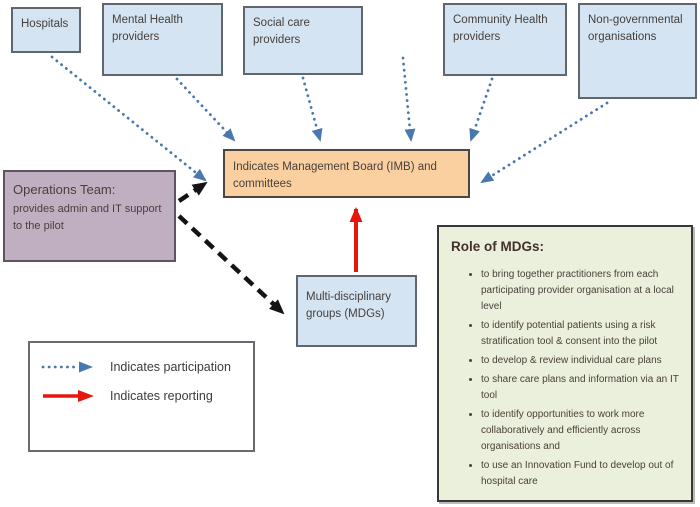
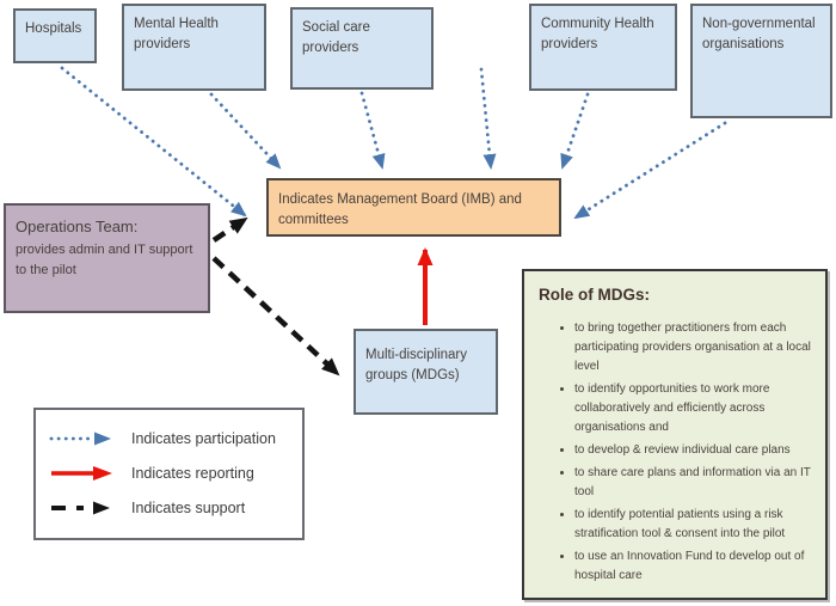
  Hospitals
  Mental Health providers
  Social care providers
  Community Health providers
  Non-governmental organisations
  Indicates Management Board (IMB) and committees
  Operations Team:
  provides admin and IT support to the pilot
  Multi-disciplinary groups (MDGs)
  Role of MDGs:
- to bring together practitioners from each participating provider organisation at a local level
+ to bring together practitioners from each participating providers organisation at a local level
- to identify potential patients using a risk stratification tool & consent into the pilot
+ to identify opportunities to work more collaboratively and efficiently across organisations and
  to develop & review individual care plans
  to share care plans and information via an IT tool
- to identify opportunities to work more collaboratively and efficiently across organisations and
+ to identify potential patients using a risk stratification tool & consent into the pilot
  to use an Innovation Fund to develop out of hospital care
  Indicates participation
  Indicates reporting
+ Indicates support
